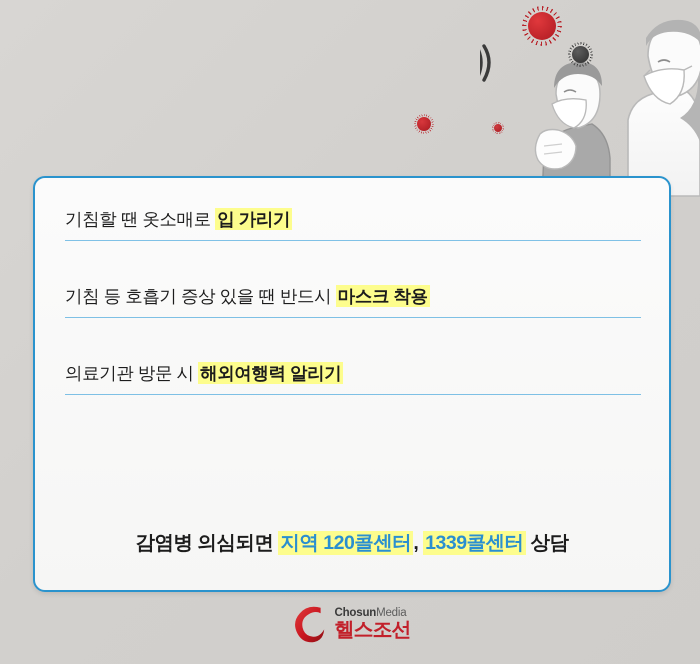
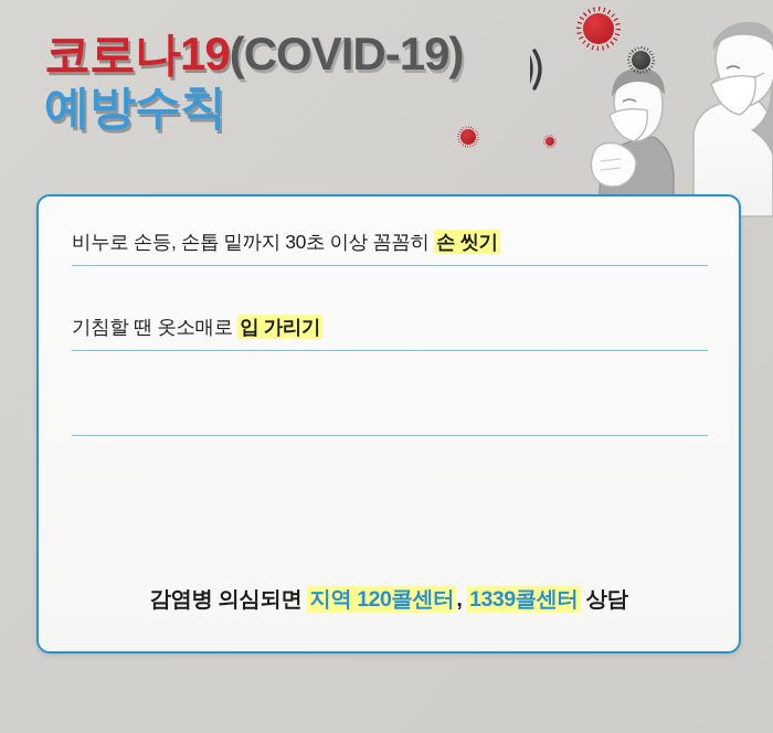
+ 코로나19(COVID-19)
+ 예방수칙
+ 비누로 손등, 손톱 밑까지 30초 이상 꼼꼼히 손 씻기
  기침할 땐 옷소매로 입 가리기
- 기침 등 호흡기 증상 있을 땐 반드시 마스크 착용
- 의료기관 방문 시 해외여행력 알리기
  감염병 의심되면 지역 120콜센터, 1339콜센터 상담
- ChosunMedia
- 헬스조선
